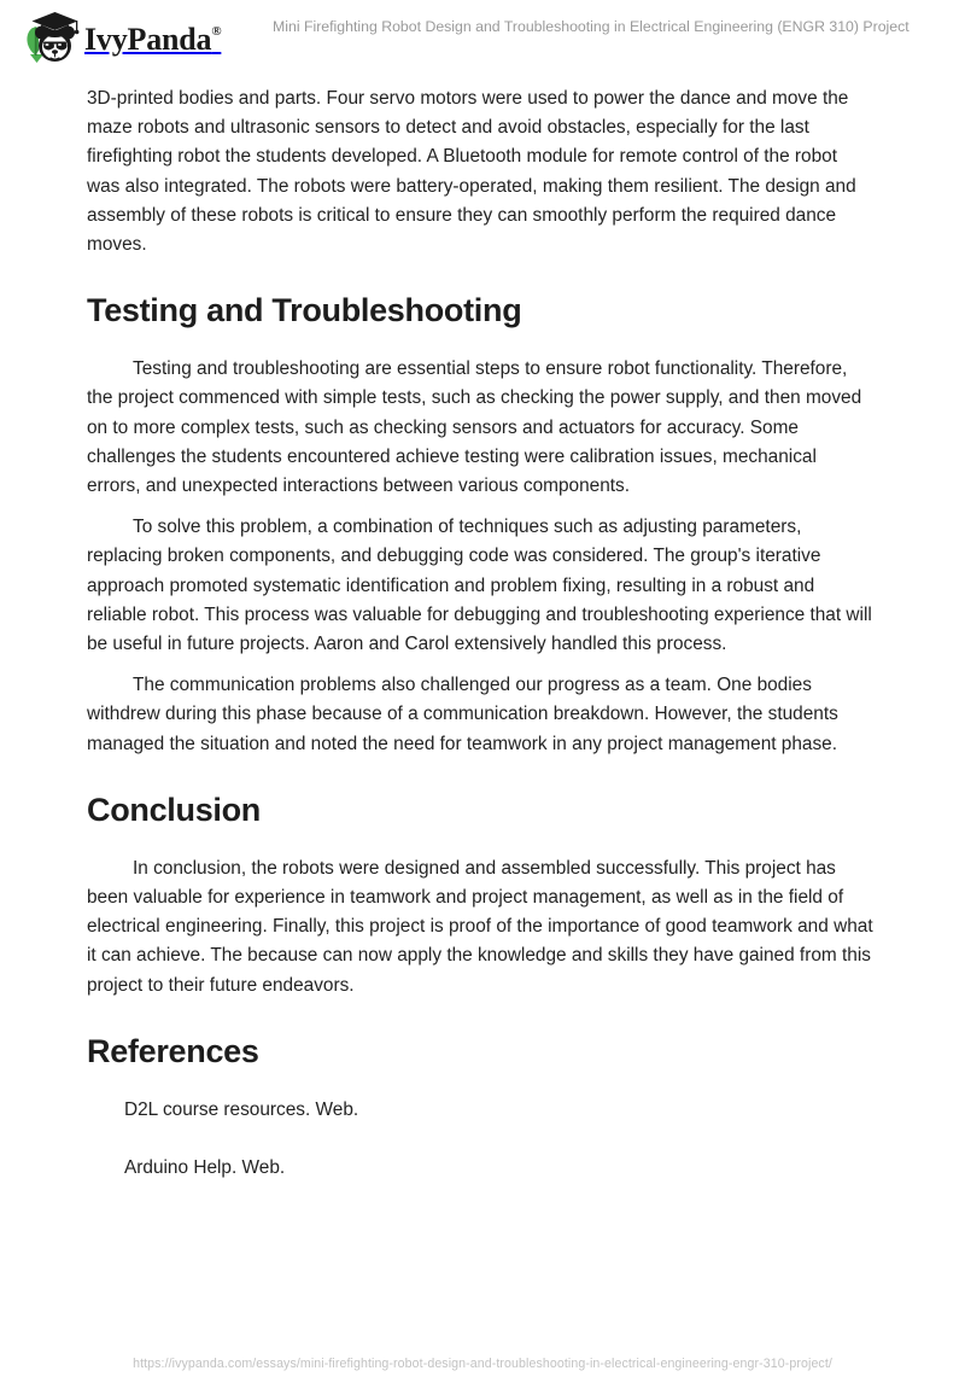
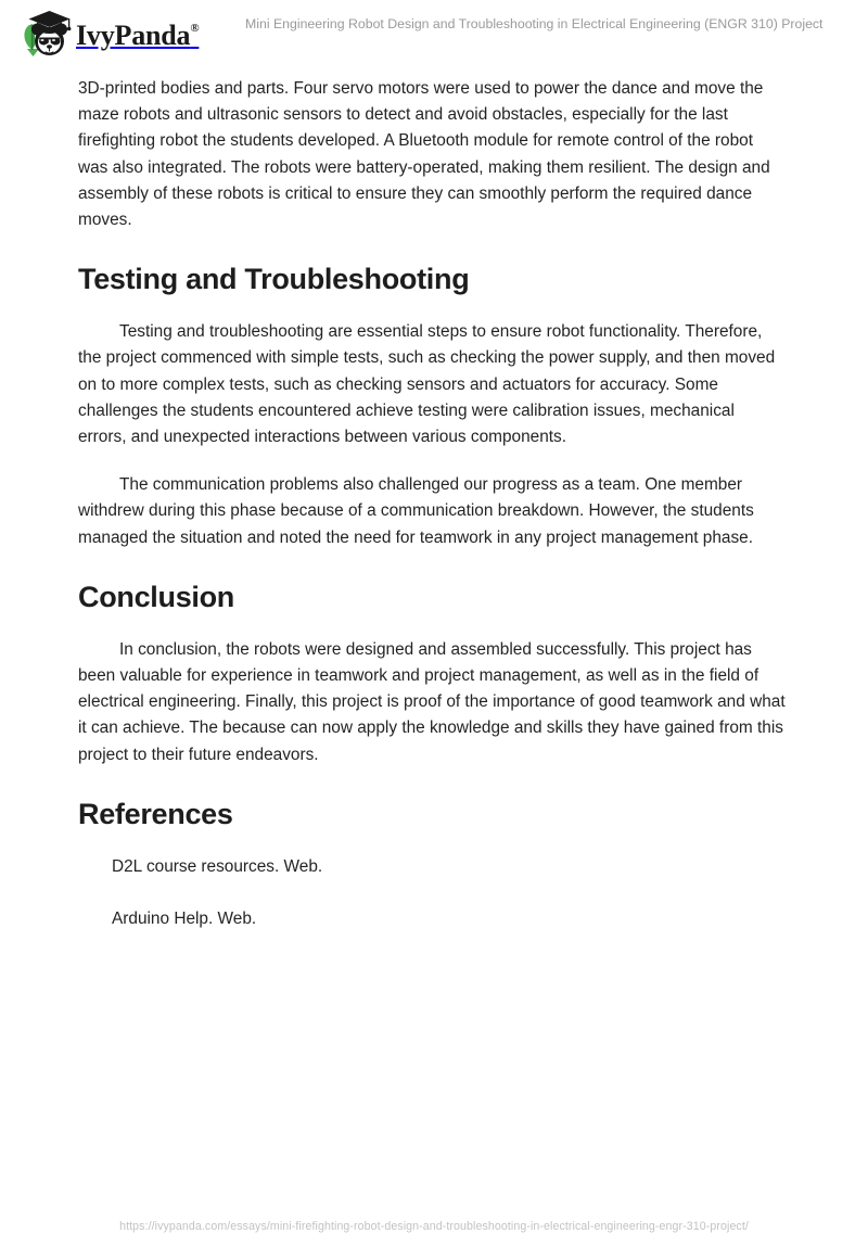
  IvyPanda®
- Mini Firefighting Robot Design and Troubleshooting in Electrical Engineering (ENGR 310) Project
+ Mini Engineering Robot Design and Troubleshooting in Electrical Engineering (ENGR 310) Project
  3D-printed bodies and parts. Four servo motors were used to power the dance and move the maze robots and ultrasonic sensors to detect and avoid obstacles, especially for the last firefighting robot the students developed. A Bluetooth module for remote control of the robot was also integrated. The robots were battery-operated, making them resilient. The design and assembly of these robots is critical to ensure they can smoothly perform the required dance moves.
  Testing and Troubleshooting
  Testing and troubleshooting are essential steps to ensure robot functionality. Therefore, the project commenced with simple tests, such as checking the power supply, and then moved on to more complex tests, such as checking sensors and actuators for accuracy. Some challenges the students encountered achieve testing were calibration issues, mechanical errors, and unexpected interactions between various components.
- To solve this problem, a combination of techniques such as adjusting parameters, replacing broken components, and debugging code was considered. The group's iterative approach promoted systematic identification and problem fixing, resulting in a robust and reliable robot. This process was valuable for debugging and troubleshooting experience that will be useful in future projects. Aaron and Carol extensively handled this process.
- The communication problems also challenged our progress as a team. One bodies withdrew during this phase because of a communication breakdown. However, the students managed the situation and noted the need for teamwork in any project management phase.
+ The communication problems also challenged our progress as a team. One member withdrew during this phase because of a communication breakdown. However, the students managed the situation and noted the need for teamwork in any project management phase.
  Conclusion
  In conclusion, the robots were designed and assembled successfully. This project has been valuable for experience in teamwork and project management, as well as in the field of electrical engineering. Finally, this project is proof of the importance of good teamwork and what it can achieve. The because can now apply the knowledge and skills they have gained from this project to their future endeavors.
  References
  D2L course resources. Web.
  Arduino Help. Web.
  https://ivypanda.com/essays/mini-firefighting-robot-design-and-troubleshooting-in-electrical-engineering-engr-310-project/
